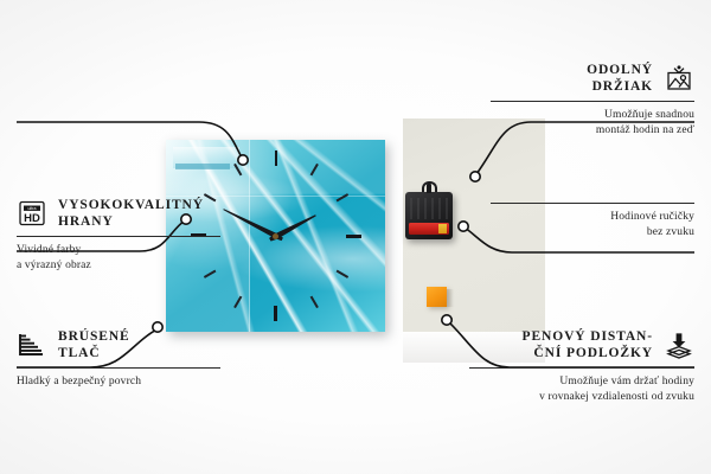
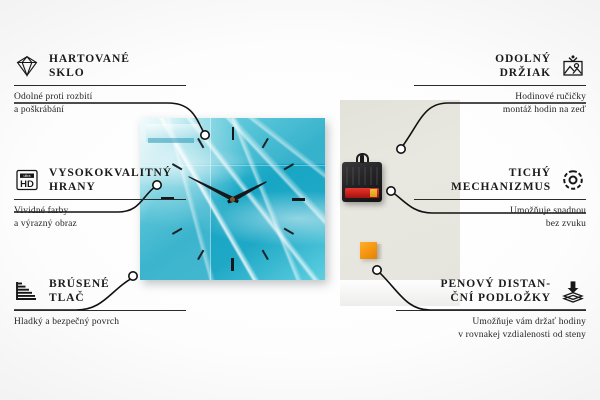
+ HARTOVANÉ
+ SKLO
+ Odolné proti rozbití
+ a poškrábání
  HD
  VYSOKOKVALITNÝ
  HRANY
  Vividné farby
  a výrazný obraz
  BRÚSENÉ
  TLAČ
  Hladký a bezpečný povrch
  ODOLNÝ
  DRŽIAK
- Umožňuje snadnou
+ Hodinové ručičky
  montáž hodin na zeď
+ TICHÝ
+ MECHANIZMUS
- Hodinové ručičky
+ Umožňuje snadnou
  bez zvuku
  PENOVÝ DISTAN-
  ČNÍ PODLOŽKY
  Umožňuje vám držať hodiny
- v rovnakej vzdialenosti od zvuku
+ v rovnakej vzdialenosti od steny
